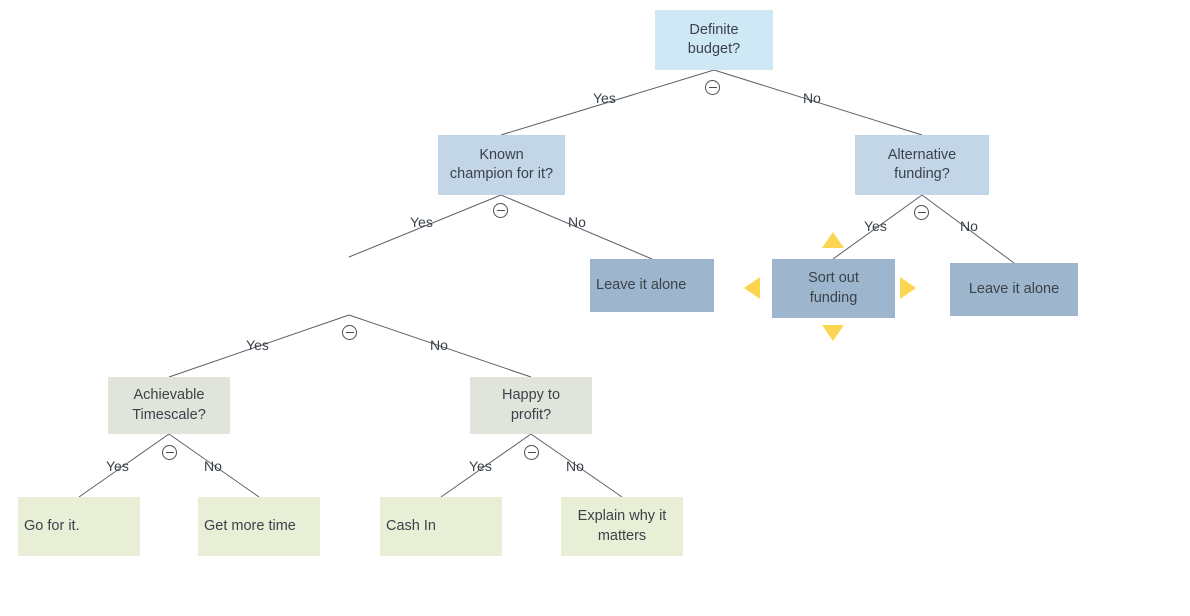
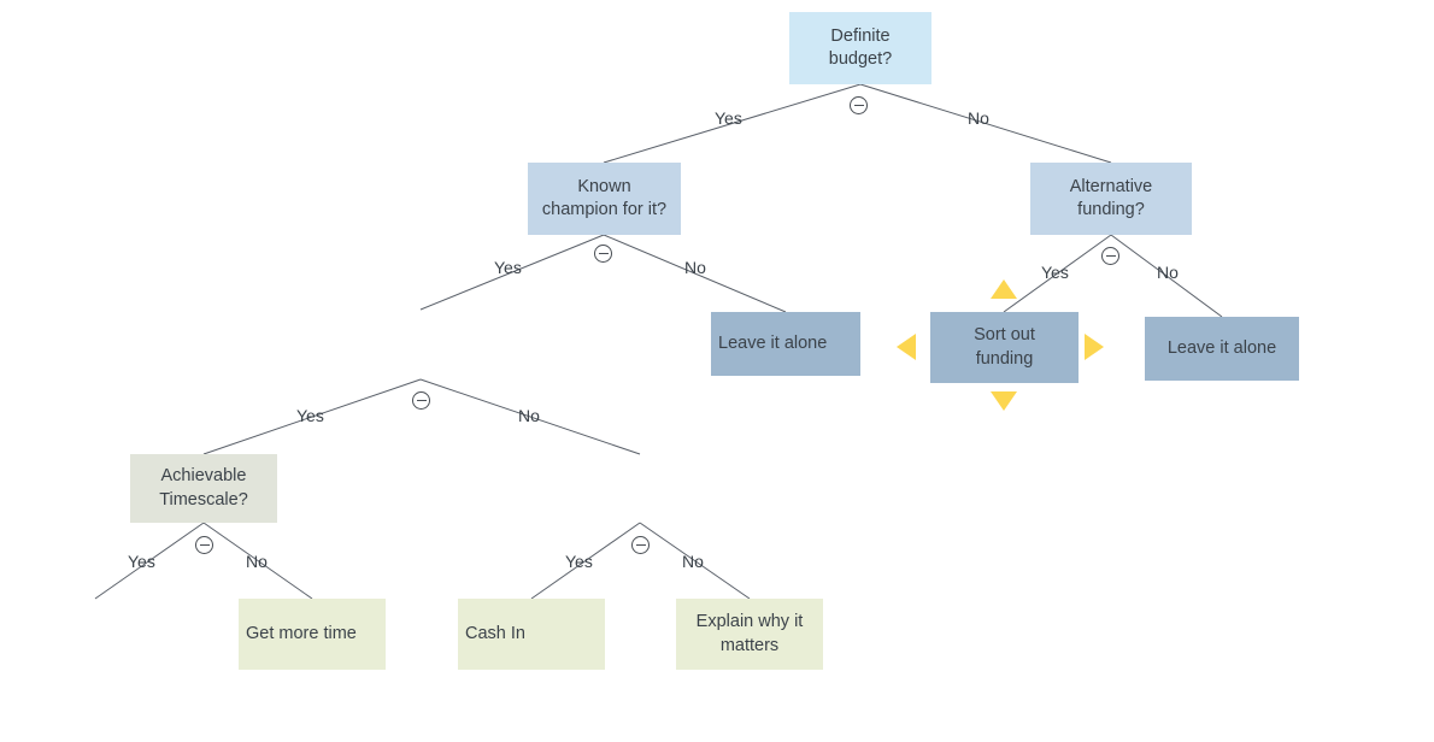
  Definite
  budget?
  Known
  champion for it?
  Alternative
  funding?
  Leave it alone
  Sort out
  funding
  Leave it alone
  Achievable
  Timescale?
- Happy to
- profit?
- Go for it.
  Get more time
  Cash In
  Explain why it
  matters
  Yes
  No
  Yes
  No
  Yes
  No
  Yes
  No
  Yes
  No
  Yes
  No
